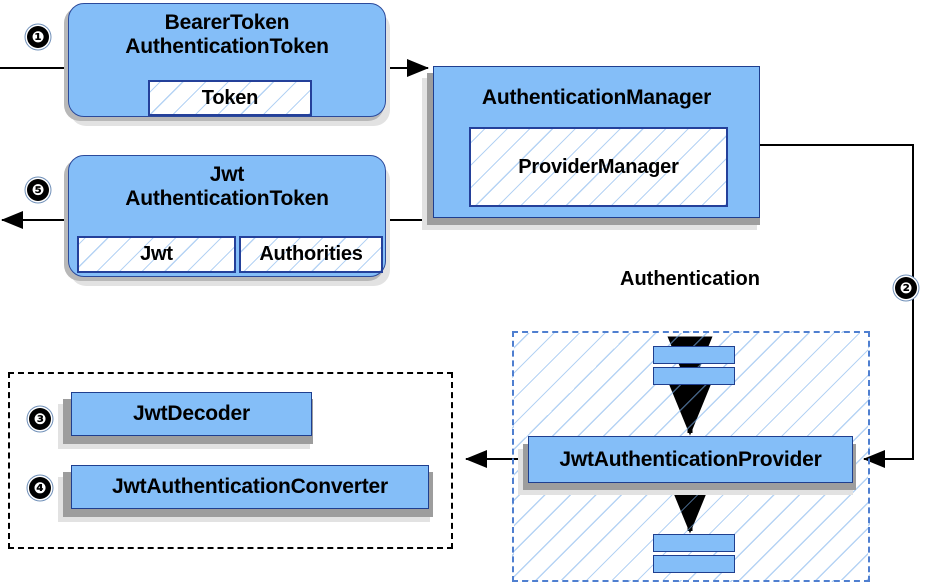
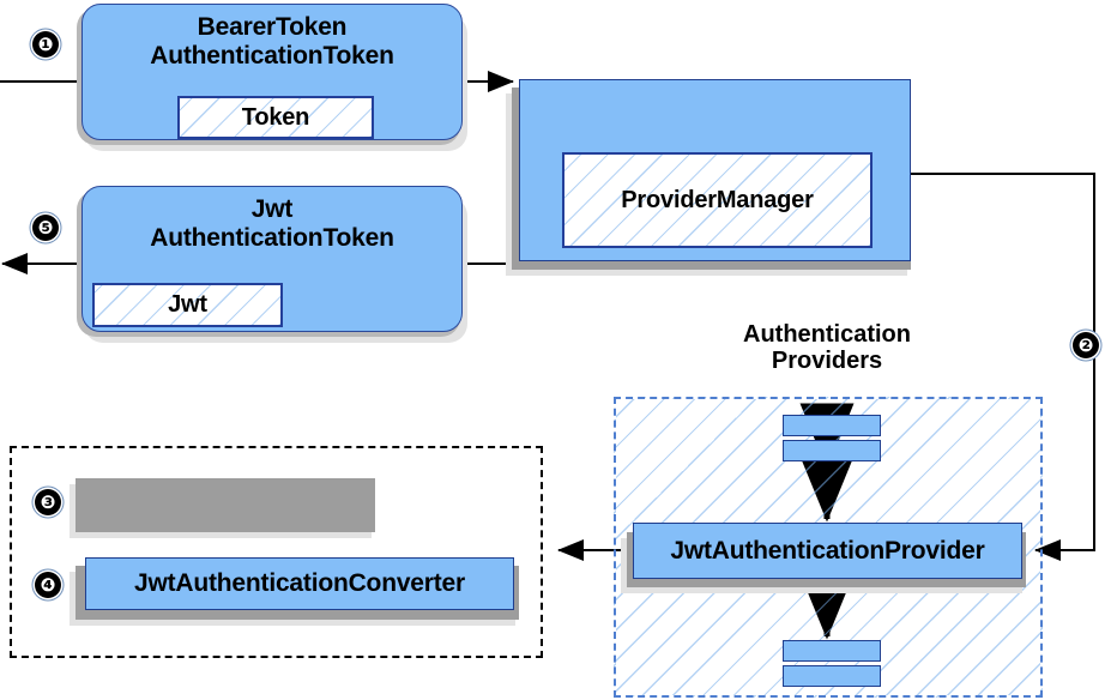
  ❶
  ❷
  ❸
  ❹
  ❺
  BearerToken
  AuthenticationToken
  Token
  Jwt
  AuthenticationToken
  Jwt
- Authorities
- AuthenticationManager
  ProviderManager
  Authentication
+ Providers
  JwtAuthenticationProvider
- JwtDecoder
  JwtAuthenticationConverter
